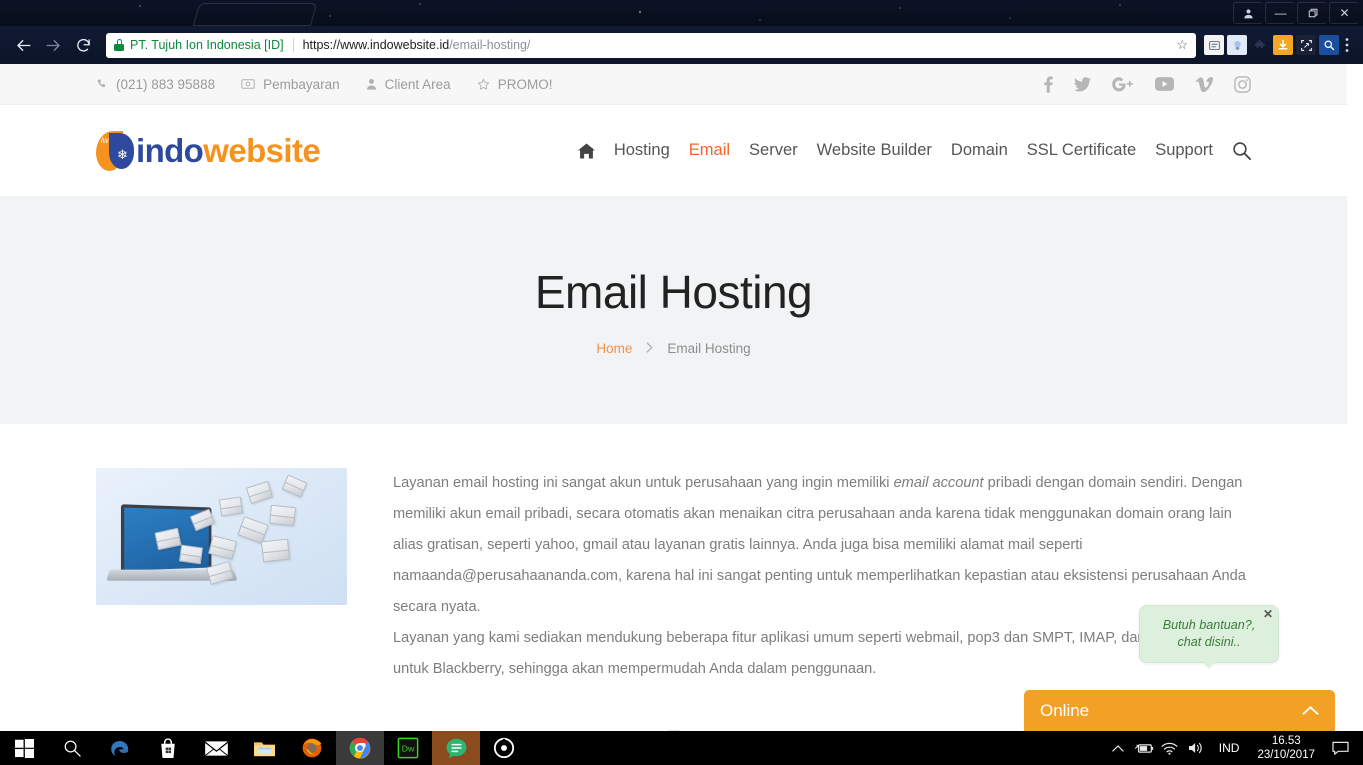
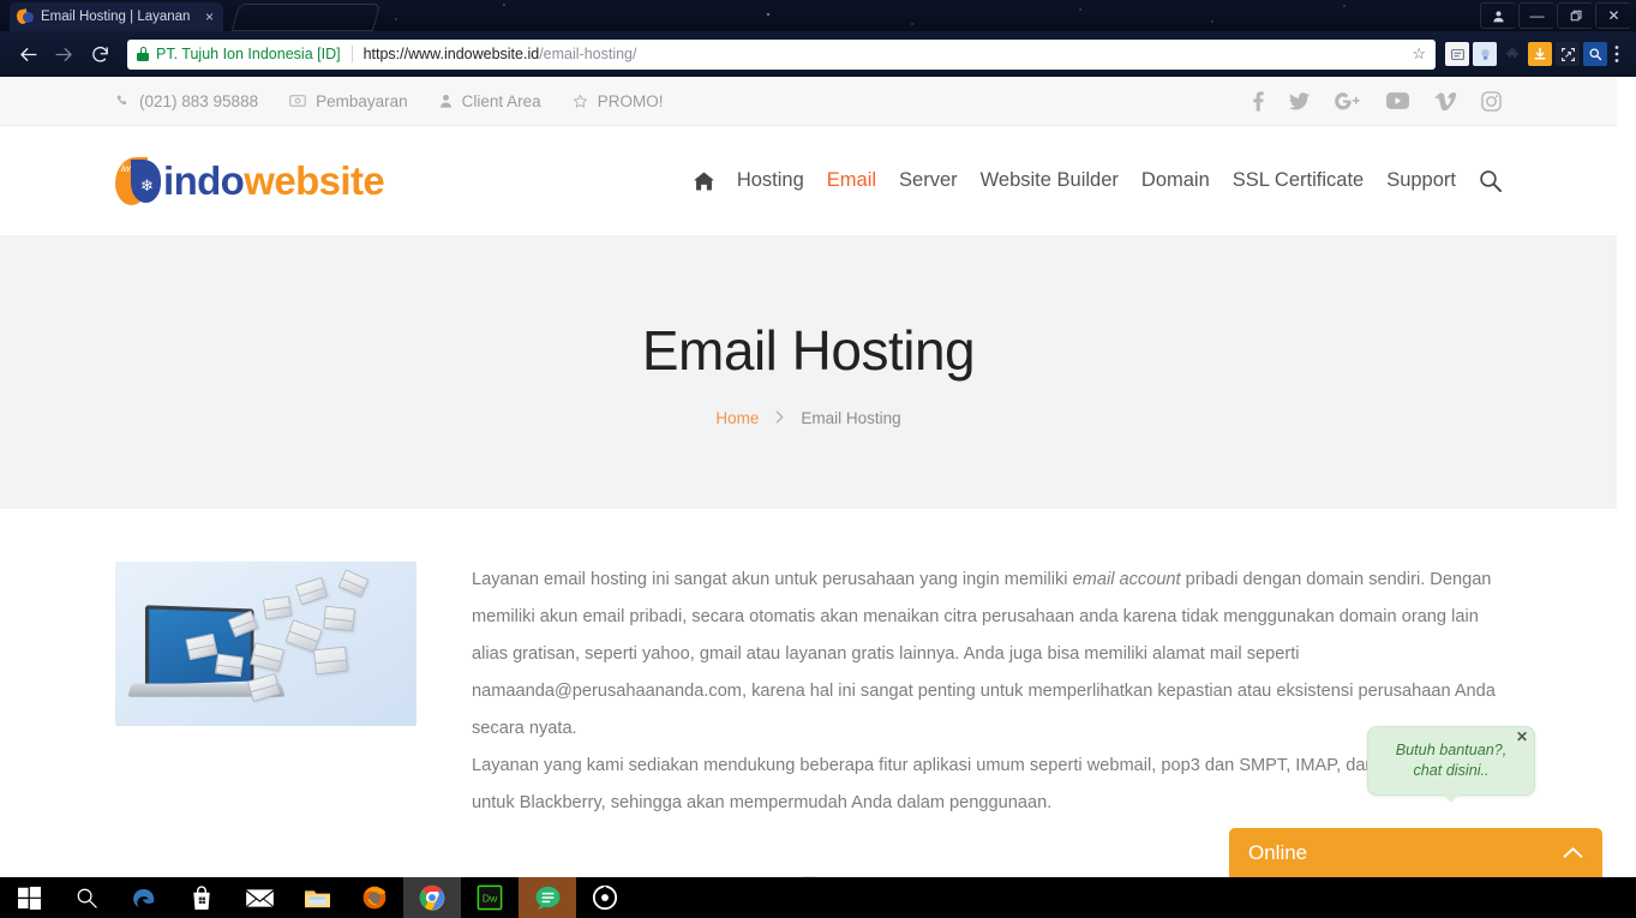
+ Email Hosting | Layanan
+ ×
  —
  ✕
  PT. Tujuh Ion Indonesia [ID]
  https://www.indowebsite.id/email-hosting/
  ☆
  (021) 883 95888
  Pembayaran
  Client Area
  PROMO!
  iw
  ❄
  indowebsite
  Hosting
  Email
  Server
  Website Builder
  Domain
  SSL Certificate
  Support
  Email Hosting
  Home
  Email Hosting
  Layanan email hosting ini sangat akun untuk perusahaan yang ingin memiliki email account pribadi dengan domain sendiri. Dengan memiliki akun email pribadi, secara otomatis akan menaikan citra perusahaan anda karena tidak menggunakan domain orang lain alias gratisan, seperti yahoo, gmail atau layanan gratis lainnya. Anda juga bisa memiliki alamat mail seperti namaanda@perusahaananda.com, karena hal ini sangat penting untuk memperlihatkan kepastian atau eksistensi perusahaan Anda secara nyata.
  Layanan yang kami sediakan mendukung beberapa fitur aplikasi umum seperti webmail, pop3 dan SMPT, IMAP, da untuk Blackberry, sehingga akan mempermudah Anda dalam penggunaan.
  ✕
  Butuh bantuan?,
  chat disini..
  Online
  Dw
- IND
- 16.53
- 23/10/2017
